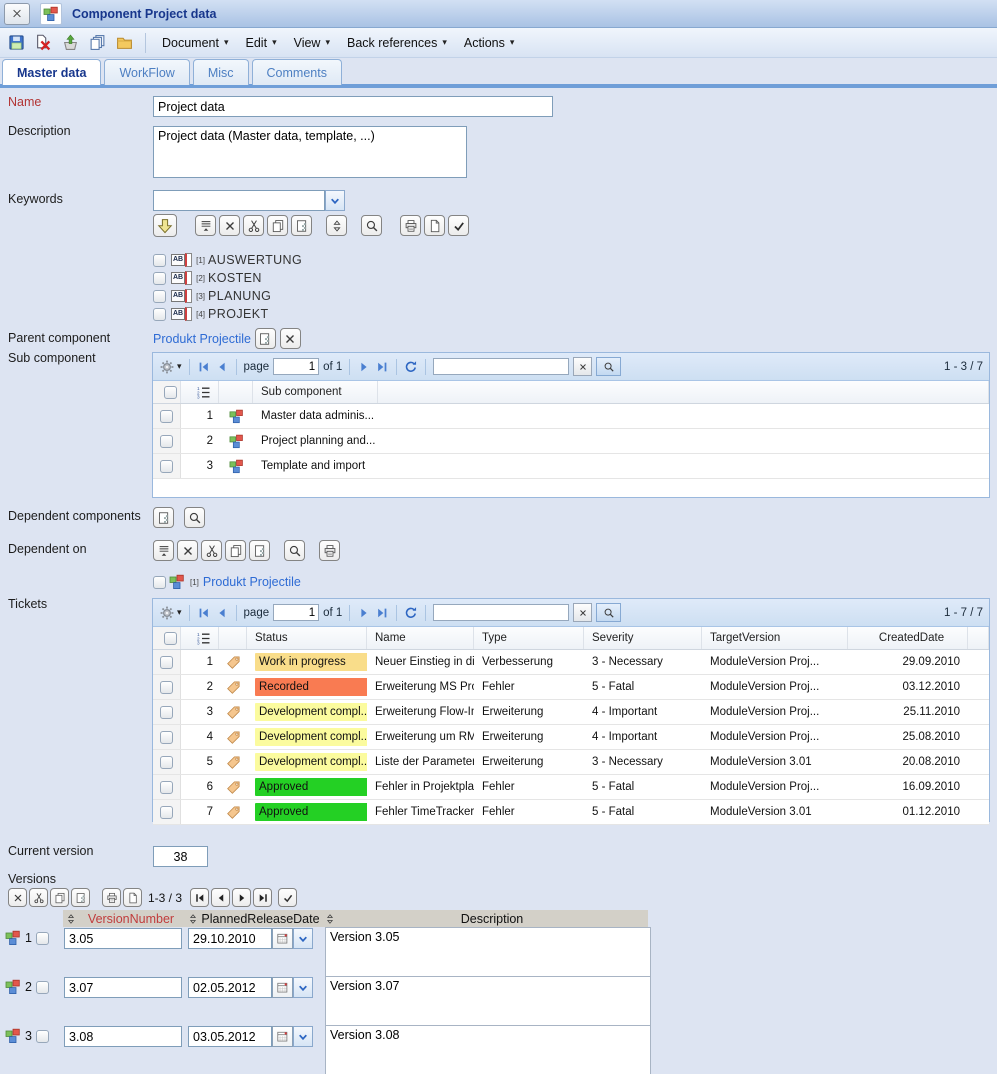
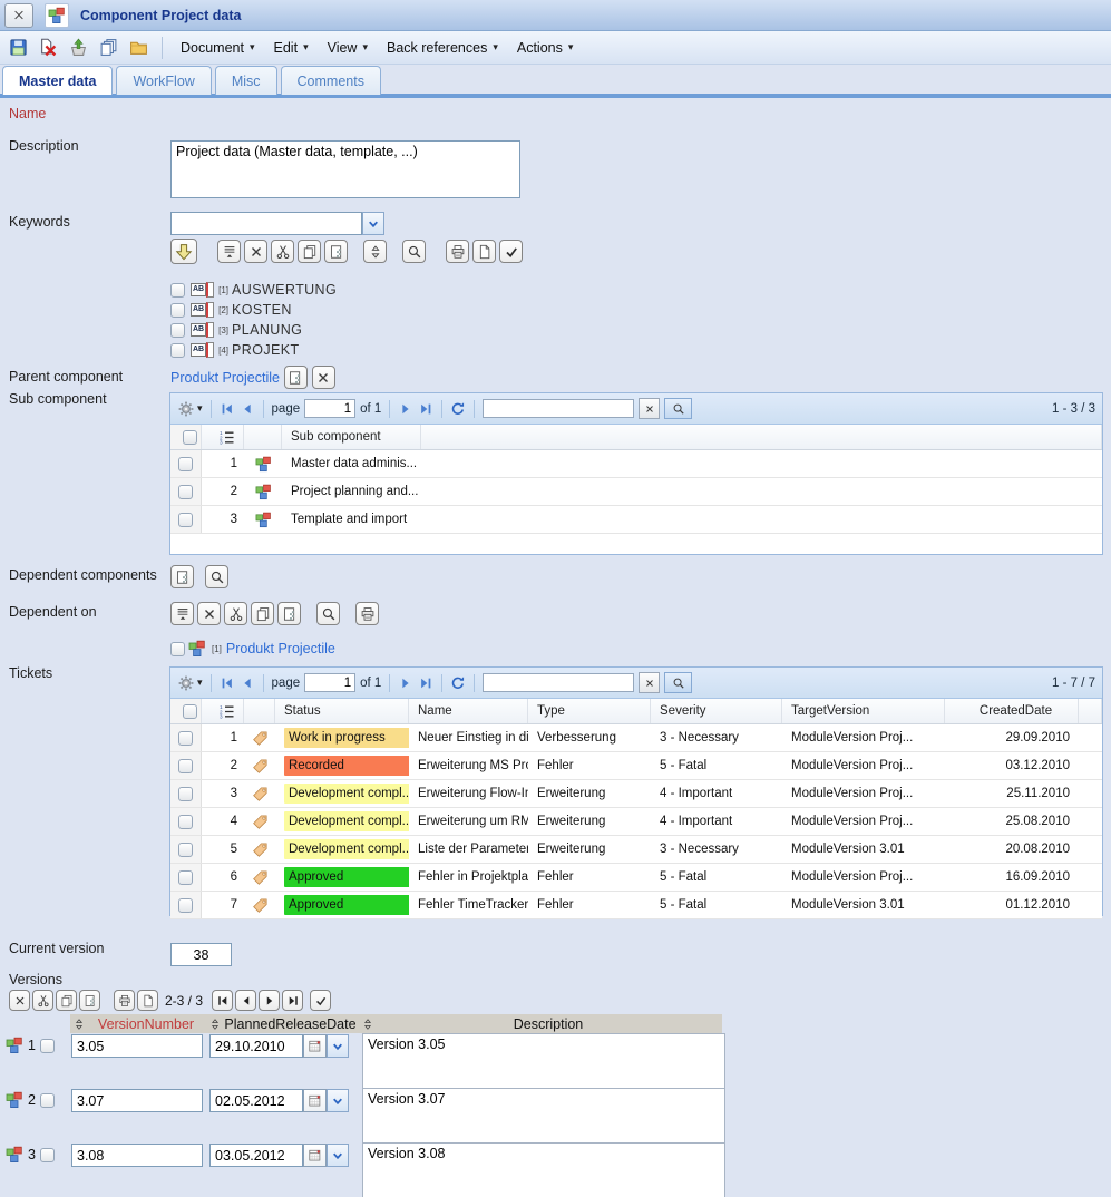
  Component Project data
  Document
  ▾
  Edit
  ▾
  View
  ▾
  Back references
  ▾
  Actions
  ▾
  Master data
  WorkFlow
  Misc
  Comments
  Name
- Project data
  Description
  Project data (Master data, template, ...)
  Keywords
  [1]
  AUSWERTUNG
  [2]
  KOSTEN
  [3]
  PLANUNG
  [4]
  PROJEKT
  Parent component
  Produkt Projectile
  Sub component
  ▾
  page
  1
  of 1
- 1 - 3 / 7
+ 1 - 3 / 3
  Sub component
  1
  Master data adminis...
  2
  Project planning and...
  3
  Template and import
  Dependent components
  Dependent on
  [1]
  Produkt Projectile
  Tickets
  ▾
  page
  1
  of 1
  1 - 7 / 7
  Status
  Name
  Type
  Severity
  TargetVersion
  CreatedDate
  1
  Work in progress
  Neuer Einstieg in di
  Verbesserung
  3 - Necessary
  ModuleVersion Proj...
  29.09.2010
  2
  Recorded
  Erweiterung MS Pr
  Fehler
  5 - Fatal
  ModuleVersion Proj...
  03.12.2010
  3
  Development compl..
  Erweiterung Flow-I
  Erweiterung
  4 - Important
  ModuleVersion Proj...
  25.11.2010
  4
  Development compl..
  Erweiterung um RM
  Erweiterung
  4 - Important
  ModuleVersion Proj...
  25.08.2010
  5
  Development compl..
  Liste der Parameter
  Erweiterung
  3 - Necessary
  ModuleVersion 3.01
  20.08.2010
  6
  Approved
  Fehler in Projektpla
  Fehler
  5 - Fatal
  ModuleVersion Proj...
  16.09.2010
  7
  Approved
  Fehler TimeTracker
  Fehler
  5 - Fatal
  ModuleVersion 3.01
  01.12.2010
  Current version
  38
  Versions
- 1-3 / 3
+ 2-3 / 3
  VersionNumber
  PlannedReleaseDate
  Description
  1
  3.05
  29.10.2010
  Version 3.05
  2
  3.07
  02.05.2012
  Version 3.07
  3
  3.08
  03.05.2012
  Version 3.08
